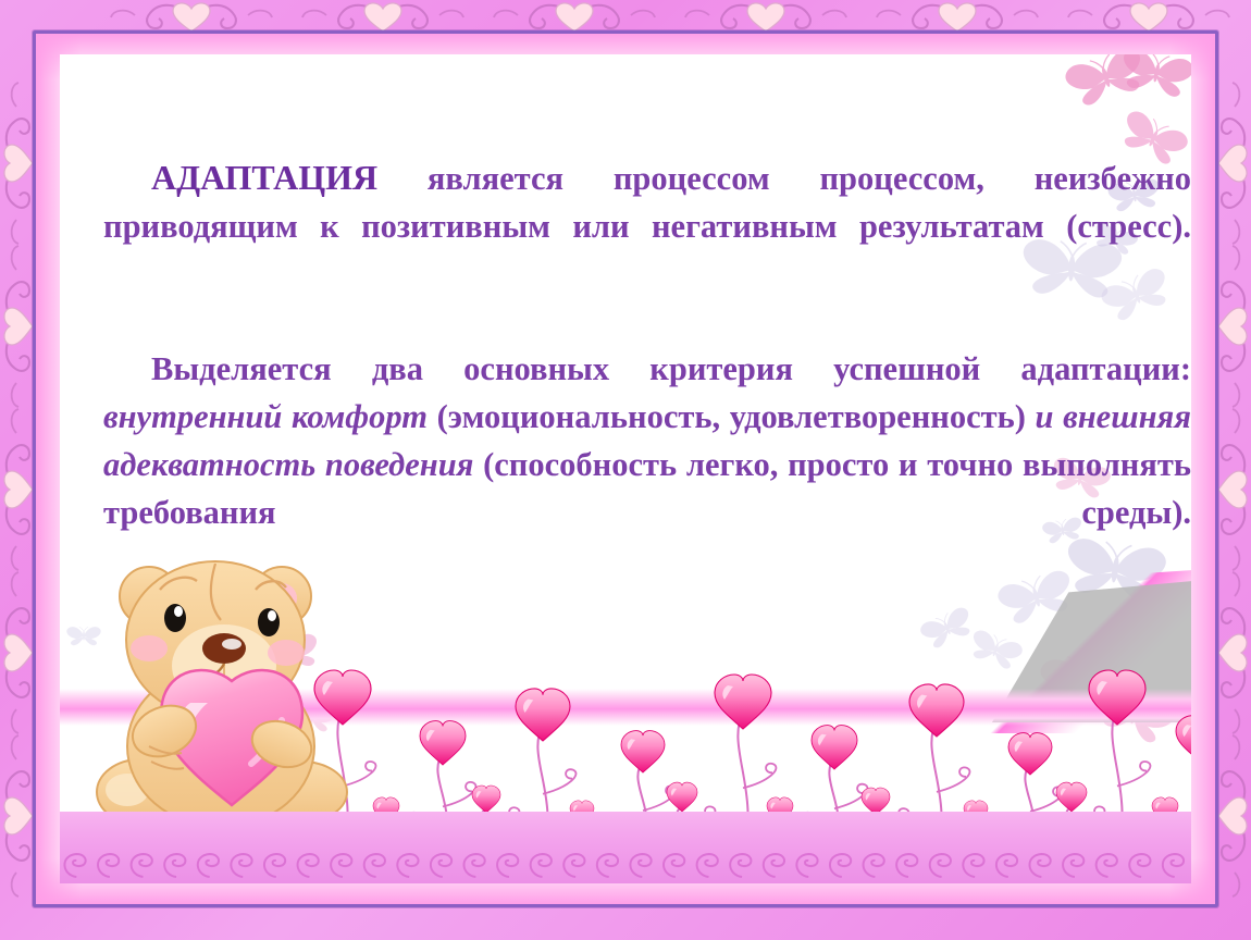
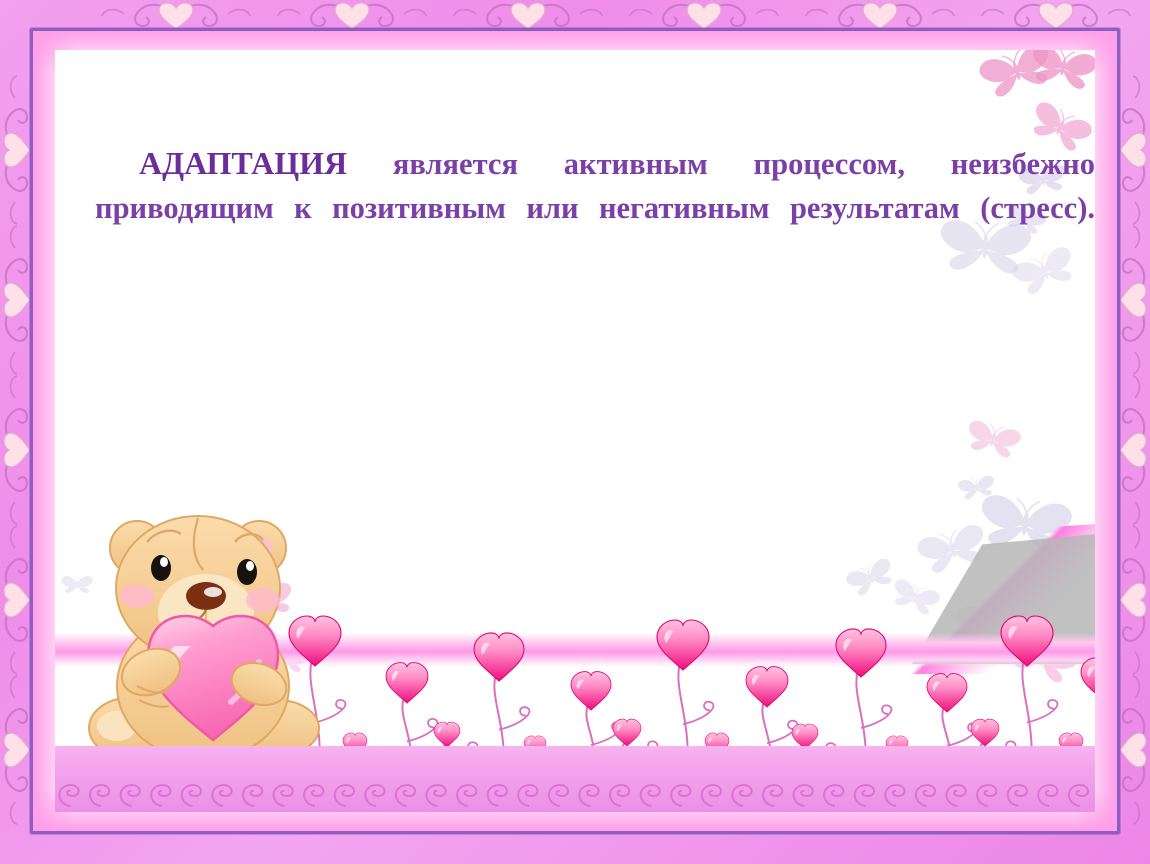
- АДАПТАЦИЯ является процессом процессом, неизбежно приводящим к позитивным или негативным результатам (стресс).
+ АДАПТАЦИЯ является активным процессом, неизбежно приводящим к позитивным или негативным результатам (стресс).
- Выделяется два основных критерия успешной адаптации: внутренний комфорт (эмоциональность, удовлетворенность) и внешняя адекватность поведения (способность легко, просто и точно выполнять требования среды).
